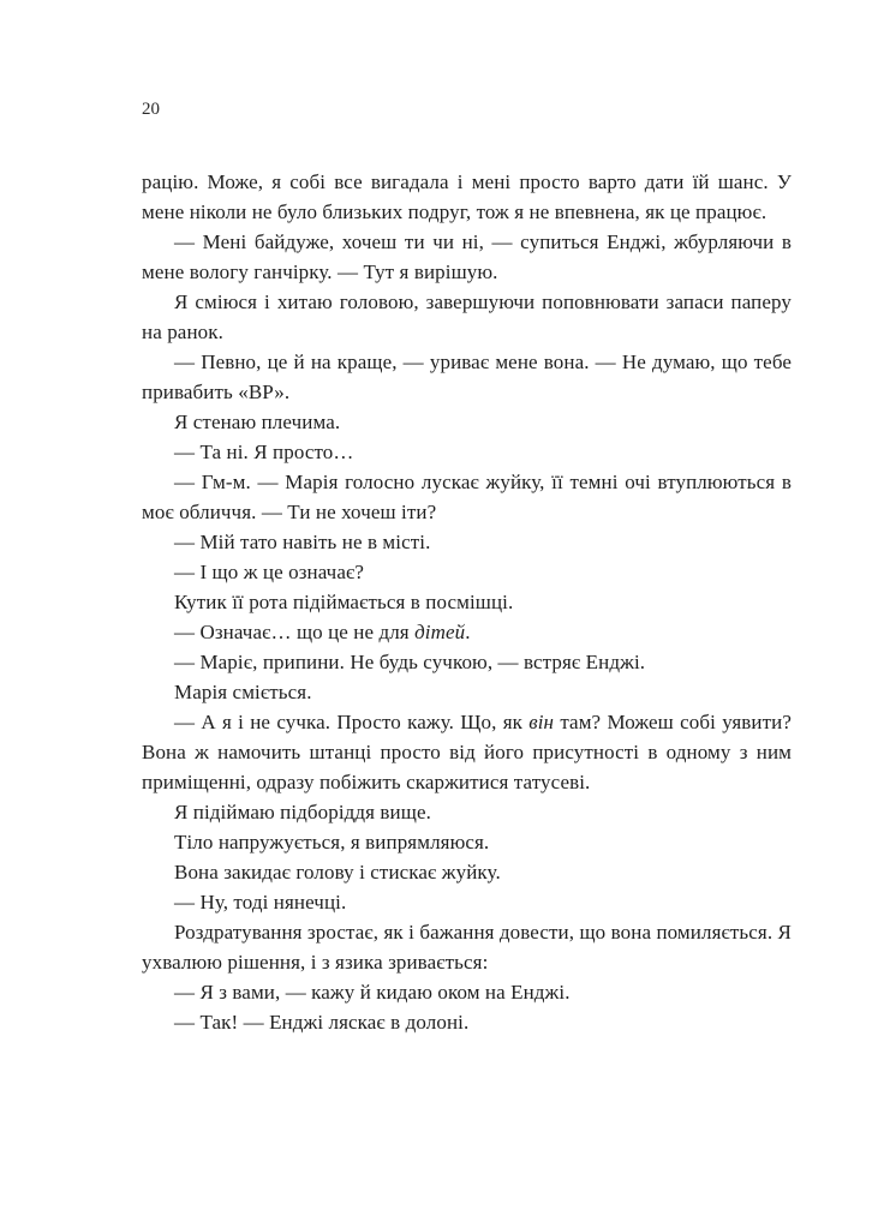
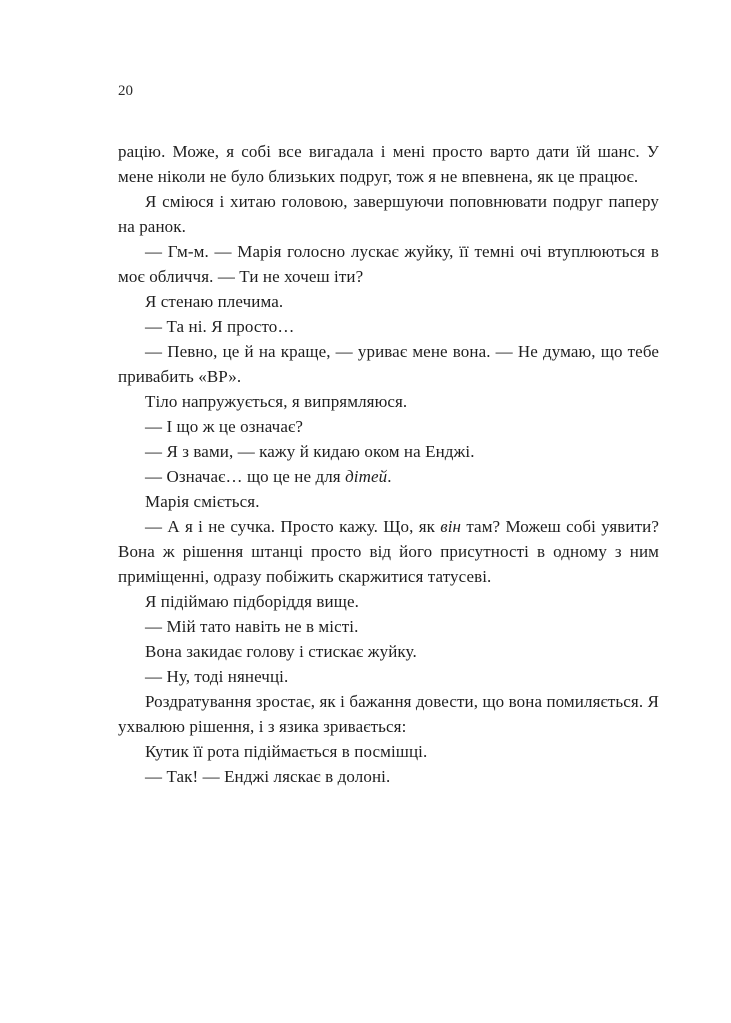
  20
  рацію. Може, я собі все вигадала і мені просто варто дати їй шанс. У мене ніколи не було близьких подруг, тож я не впевнена, як це працює.
- — Мені байдуже, хочеш ти чи ні, — супиться Енджі, жбурляючи в мене вологу ганчірку. — Тут я вирішую.
- Я сміюся і хитаю головою, завершуючи поповнювати запаси паперу на ранок.
+ Я сміюся і хитаю головою, завершуючи поповнювати подруг паперу на ранок.
- — Певно, це й на краще, — уриває мене вона. — Не думаю, що тебе привабить «ВР».
+ — Гм-м. — Марія голосно лускає жуйку, її темні очі втуплюються в моє обличчя. — Ти не хочеш іти?
  Я стенаю плечима.
  — Та ні. Я просто…
- — Гм-м. — Марія голосно лускає жуйку, її темні очі втуплюються в моє обличчя. — Ти не хочеш іти?
+ — Певно, це й на краще, — уриває мене вона. — Не думаю, що тебе привабить «ВР».
- — Мій тато навіть не в місті.
+ Тіло напружується, я випрямляюся.
  — І що ж це означає?
- Кутик її рота підіймається в посмішці.
+ — Я з вами, — кажу й кидаю оком на Енджі.
  — Означає… що це не для дітей.
- — Маріє, припини. Не будь сучкою, — встряє Енджі.
  Марія сміється.
- — А я і не сучка. Просто кажу. Що, як він там? Можеш собі уявити? Вона ж намочить штанці просто від його присутності в одному з ним приміщенні, одразу побіжить скаржитися татусеві.
+ — А я і не сучка. Просто кажу. Що, як він там? Можеш собі уявити? Вона ж рішення штанці просто від його присутності в одному з ним приміщенні, одразу побіжить скаржитися татусеві.
  Я підіймаю підборіддя вище.
- Тіло напружується, я випрямляюся.
+ — Мій тато навіть не в місті.
  Вона закидає голову і стискає жуйку.
  — Ну, тоді нянечці.
  Роздратування зростає, як і бажання довести, що вона помиляється. Я ухвалюю рішення, і з язика зривається:
- — Я з вами, — кажу й кидаю оком на Енджі.
+ Кутик її рота підіймається в посмішці.
  — Так! — Енджі ляскає в долоні.
